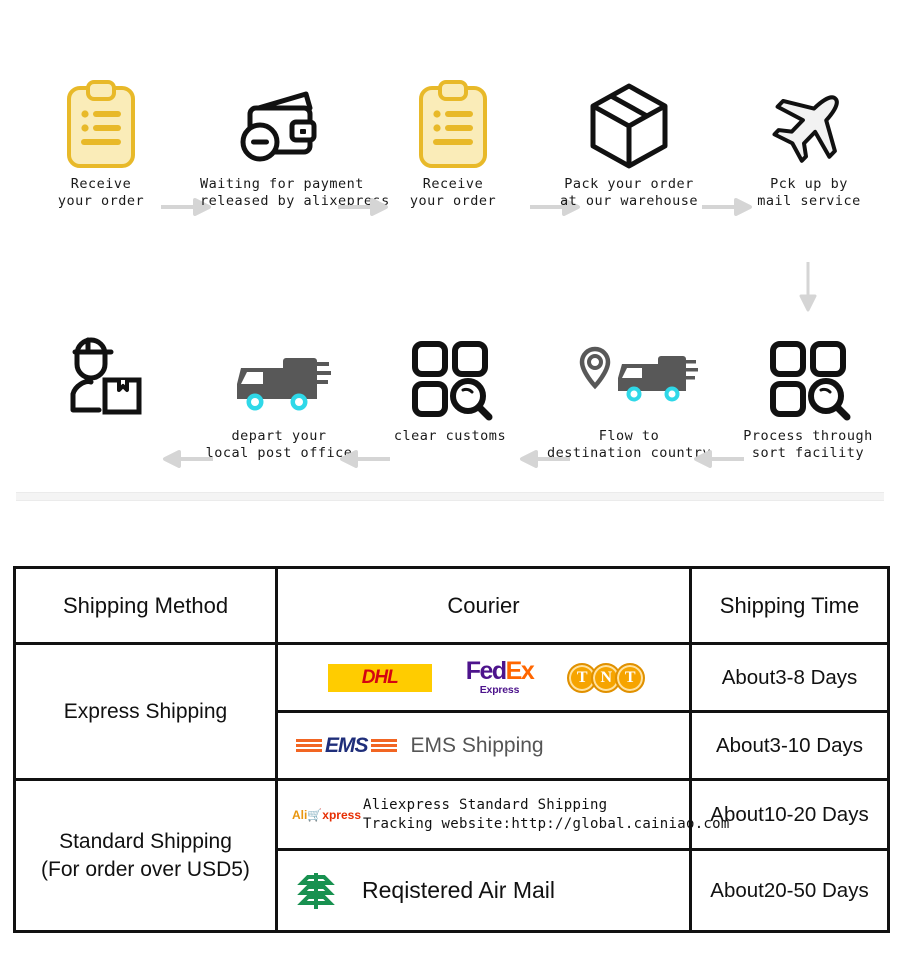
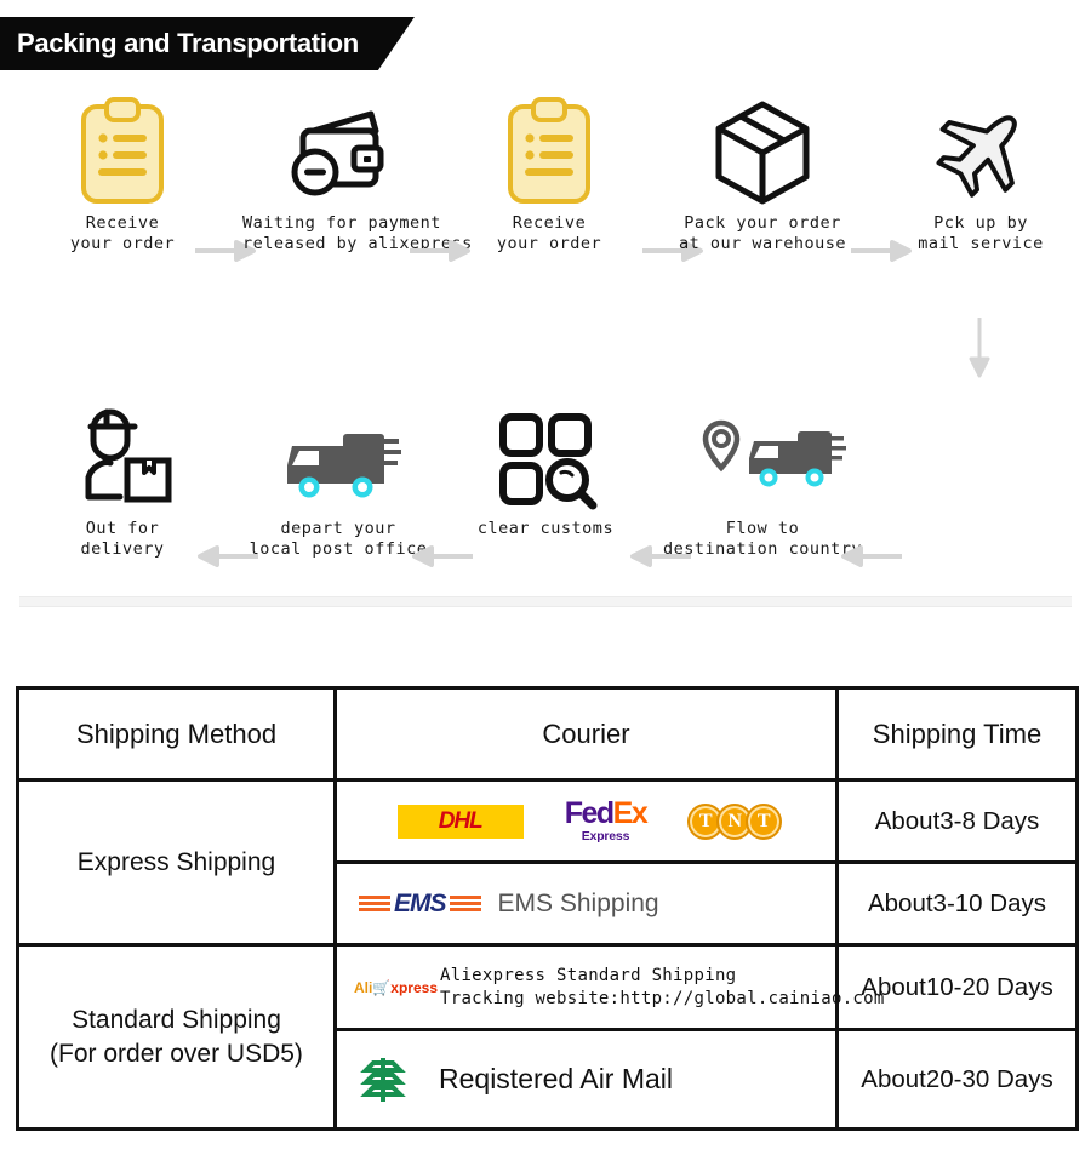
+ Packing and Transportation
  Receive
  your order
  Waiting for payment
  released by alixepres
  Receive
  your order
  Pack your order
  at our warehouse
  Pck up by
  mail service
+ Out for
+ delivery
  depart your
  local post office
  clear customs
  Flow to
  destination countr
- Process through
- sort facility
  Shipping Method	Courier	Shipping Time
  Express Shipping	DHL FedEx Express T N T	About3-8 Days
  EMS EMS Shipping	About3-10 Days
  Standard Shipping (For order over USD5)	Ali🛒xpress Aliexpress Standard Shipping Tracking website:http://global.cainiao.c	About10-20 Days
- Reqistered Air Mail	About20-50 Days
+ Reqistered Air Mail	About20-30 Days
